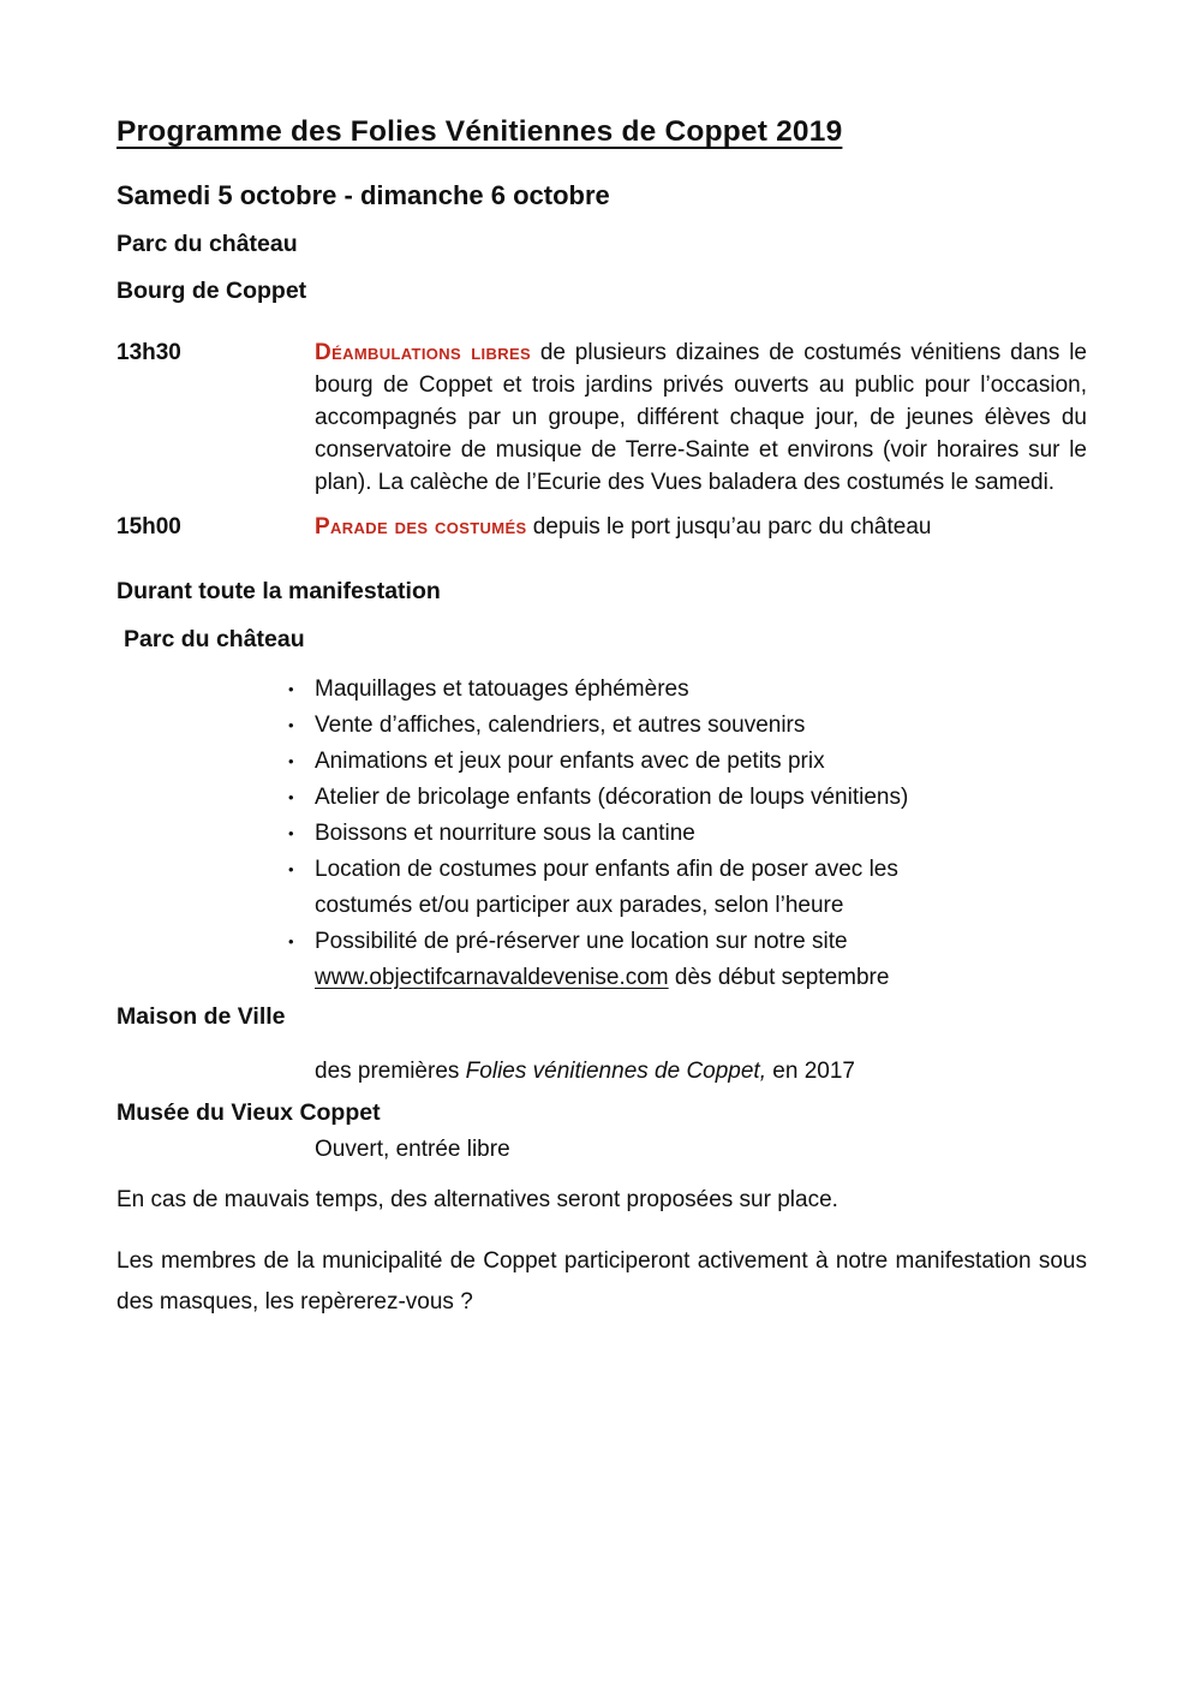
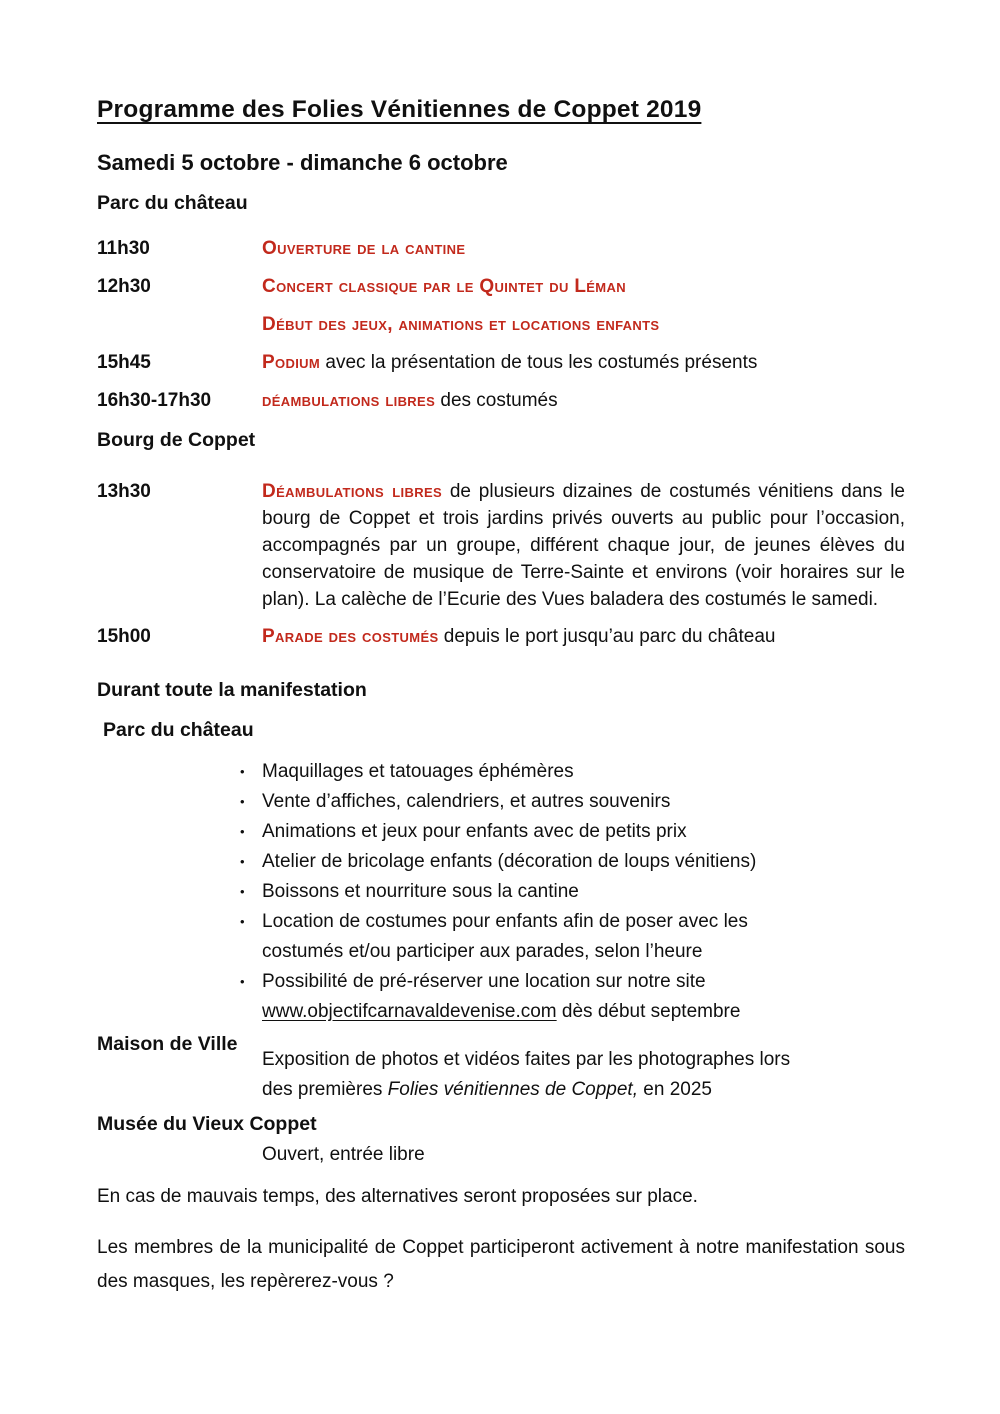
  Programme des Folies Vénitiennes de Coppet 2019
  Samedi 5 octobre - dimanche 6 octobre
  Parc du château
+ 11h30
+ Ouverture de la cantine
+ 12h30
+ Concert classique par le Quintet du Léman
+ Début des jeux, animations et locations enfants
+ 15h45
+ Podium avec la présentation de tous les costumés présents
+ 16h30-17h30
+ déambulations libres des costumés
  Bourg de Coppet
  13h30
  Déambulations libres de plusieurs dizaines de costumés vénitiens dans le bourg de Coppet et trois jardins privés ouverts au public pour l’occasion, accompagnés par un groupe, différent chaque jour, de jeunes élèves du conservatoire de musique de Terre-Sainte et environs (voir horaires sur le plan). La calèche de l’Ecurie des Vues baladera des costumés le samedi.
  15h00
  Parade des costumés depuis le port jusqu’au parc du château
  Durant toute la manifestation
  Parc du château
  •
  Maquillages et tatouages éphémères
  •
  Vente d’affiches, calendriers, et autres souvenirs
  •
  Animations et jeux pour enfants avec de petits prix
  •
  Atelier de bricolage enfants (décoration de loups vénitiens)
  •
  Boissons et nourriture sous la cantine
  •
  Location de costumes pour enfants afin de poser avec les
  costumés et/ou participer aux parades, selon l’heure
  •
  Possibilité de pré-réserver une location sur notre site
  www.objectifcarnavaldevenise.com dès début septembre
  Maison de Ville
+ Exposition de photos et vidéos faites par les photographes lors
- des premières Folies vénitiennes de Coppet, en 2017
+ des premières Folies vénitiennes de Coppet, en 2025
  Musée du Vieux Coppet
  Ouvert, entrée libre
  En cas de mauvais temps, des alternatives seront proposées sur place.
  Les membres de la municipalité de Coppet participeront activement à notre manifestation sous des masques, les repèrerez-vous ?
